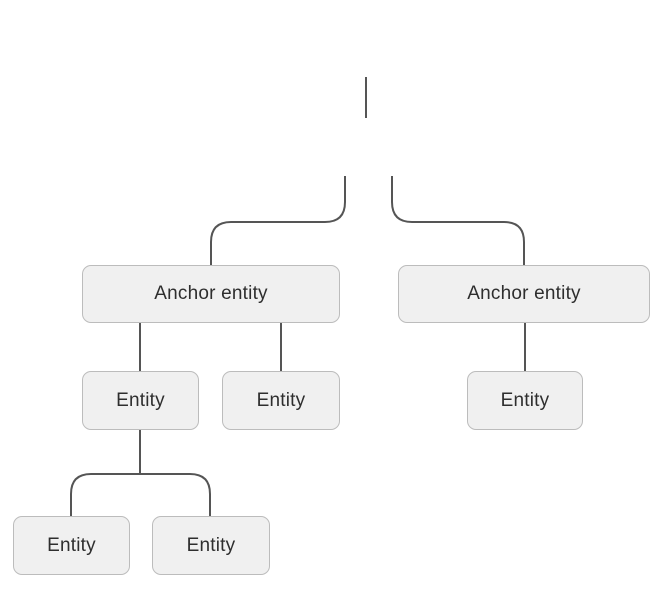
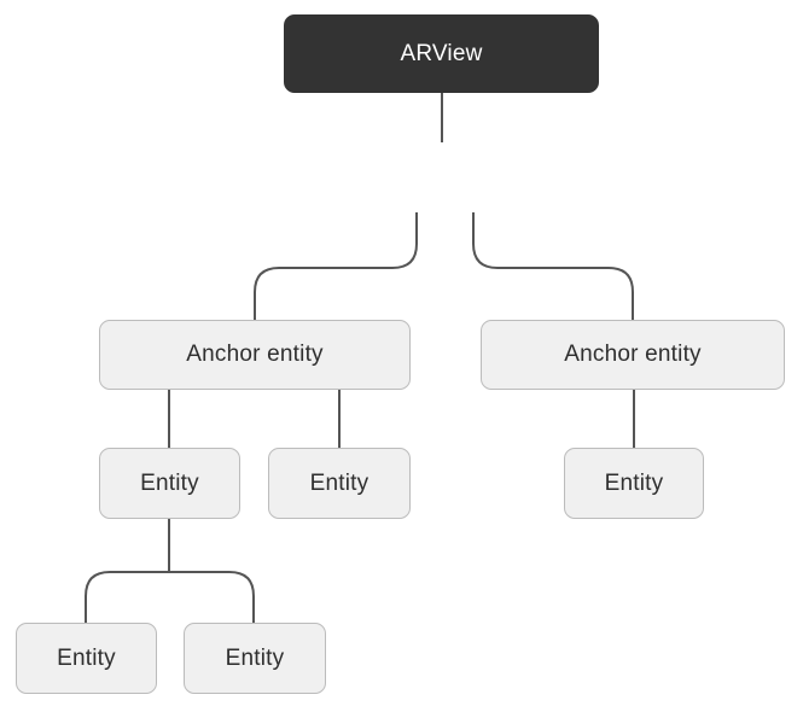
+ ARView
  Anchor entity
  Anchor entity
  Entity
  Entity
  Entity
  Entity
  Entity
